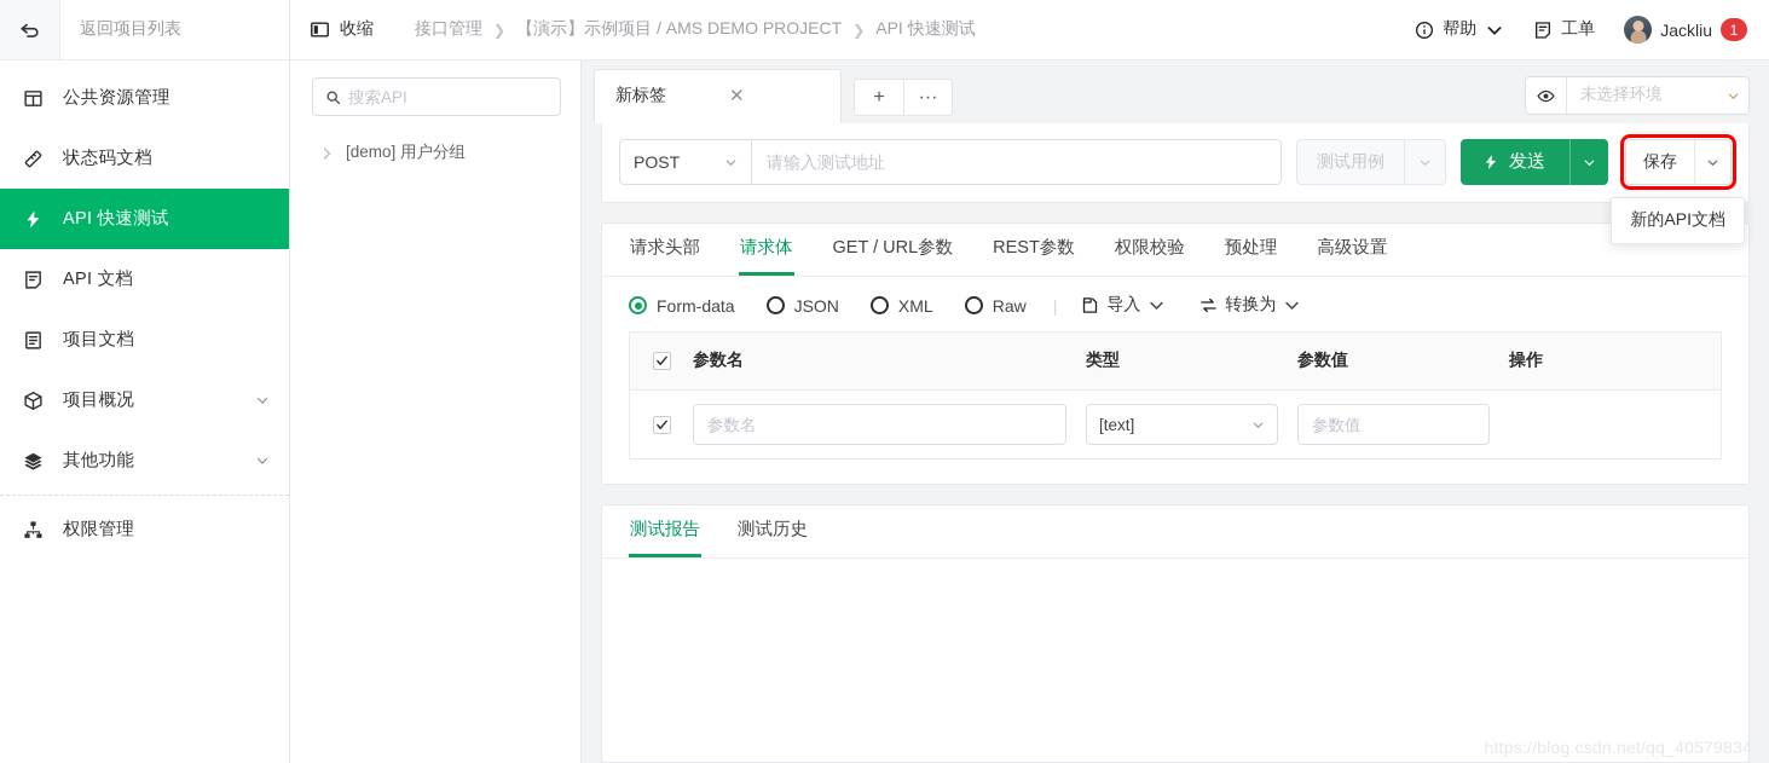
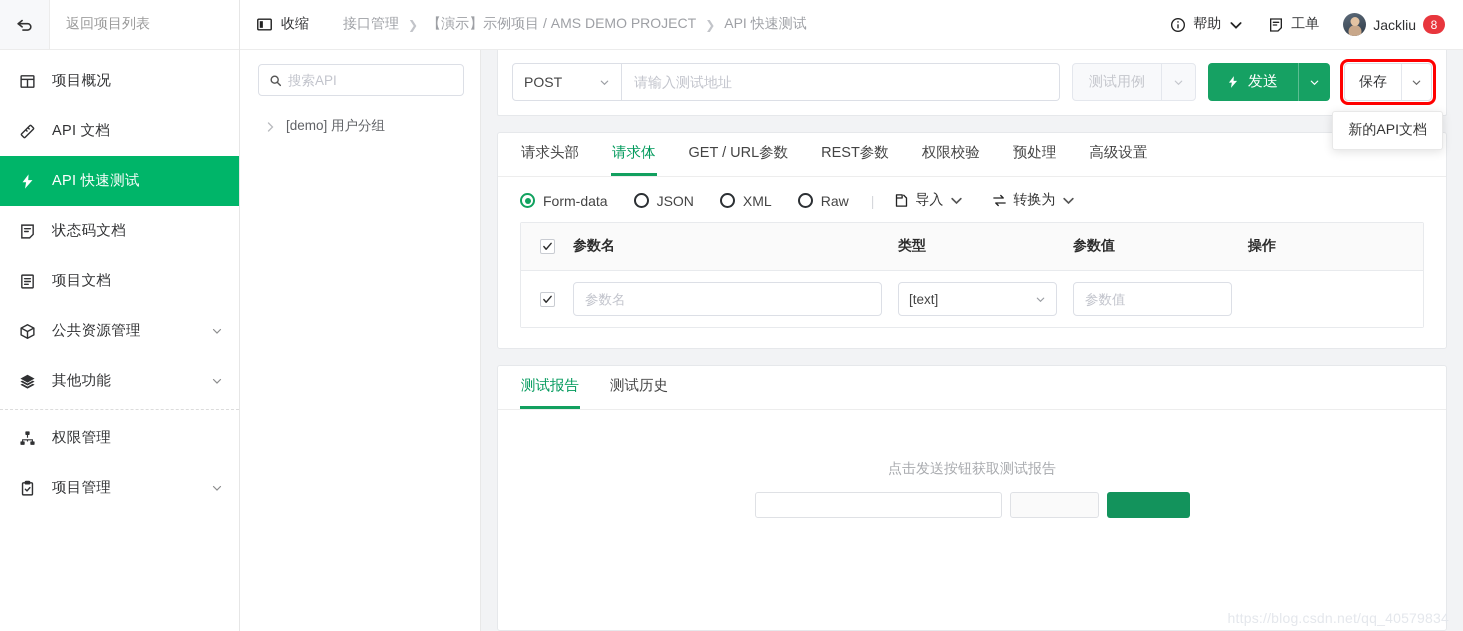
  返回项目列表
- 公共资源管理
+ 项目概况
- 状态码文档
+ API 文档
  API 快速测试
- API 文档
+ 状态码文档
  项目文档
- 项目概况
+ 公共资源管理
  其他功能
  权限管理
+ 项目管理
  收缩
  接口管理
  ❯
  【演示】示例项目 / AMS DEMO PROJECT
  ❯
  API 快速测试
  帮助
  工单
  Jackliu
- 1
+ 8
  搜索API
  [demo] 用户分组
- 新标签
- ✕
- +
- ···
- 未选择环境
  POST
  请输入测试地址
  测试用例
  发送
  保存
  新的API文档
  请求头部
  请求体
  GET / URL参数
  REST参数
  权限校验
  预处理
  高级设置
  Form-data
  JSON
  XML
  Raw
  |
  导入
  转换为
  参数名
  类型
  参数值
  操作
  参数名
  [text]
  参数值
  测试报告
  测试历史
+ 点击发送按钮获取测试报告
  https://blog.csdn.net/qq_40579834
